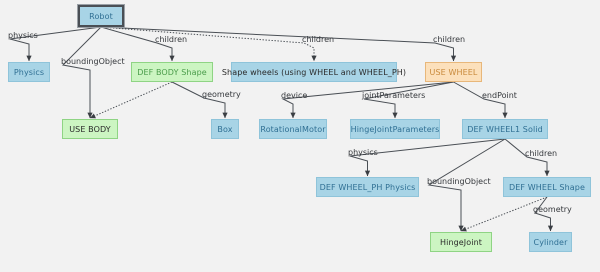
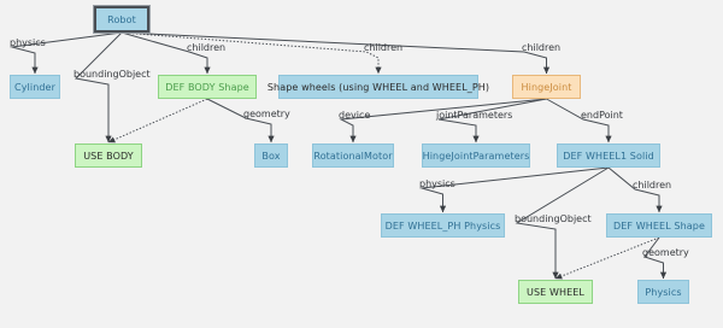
  Robot
- Physics
+ Cylinder
  USE BODY
  DEF BODY Shape
  Box
  Shape wheels (using WHEEL and WHEEL_PH)
  RotationalMotor
- USE WHEEL
+ HingeJoint
  HingeJointParameters
  DEF WHEEL1 Solid
  DEF WHEEL_PH Physics
  DEF WHEEL Shape
- HingeJoint
+ USE WHEEL
- Cylinder
+ Physics
  physics
  boundingObject
  children
  children
  children
  geometry
  device
  jointParameters
  endPoint
  physics
  boundingObject
  children
  geometry
